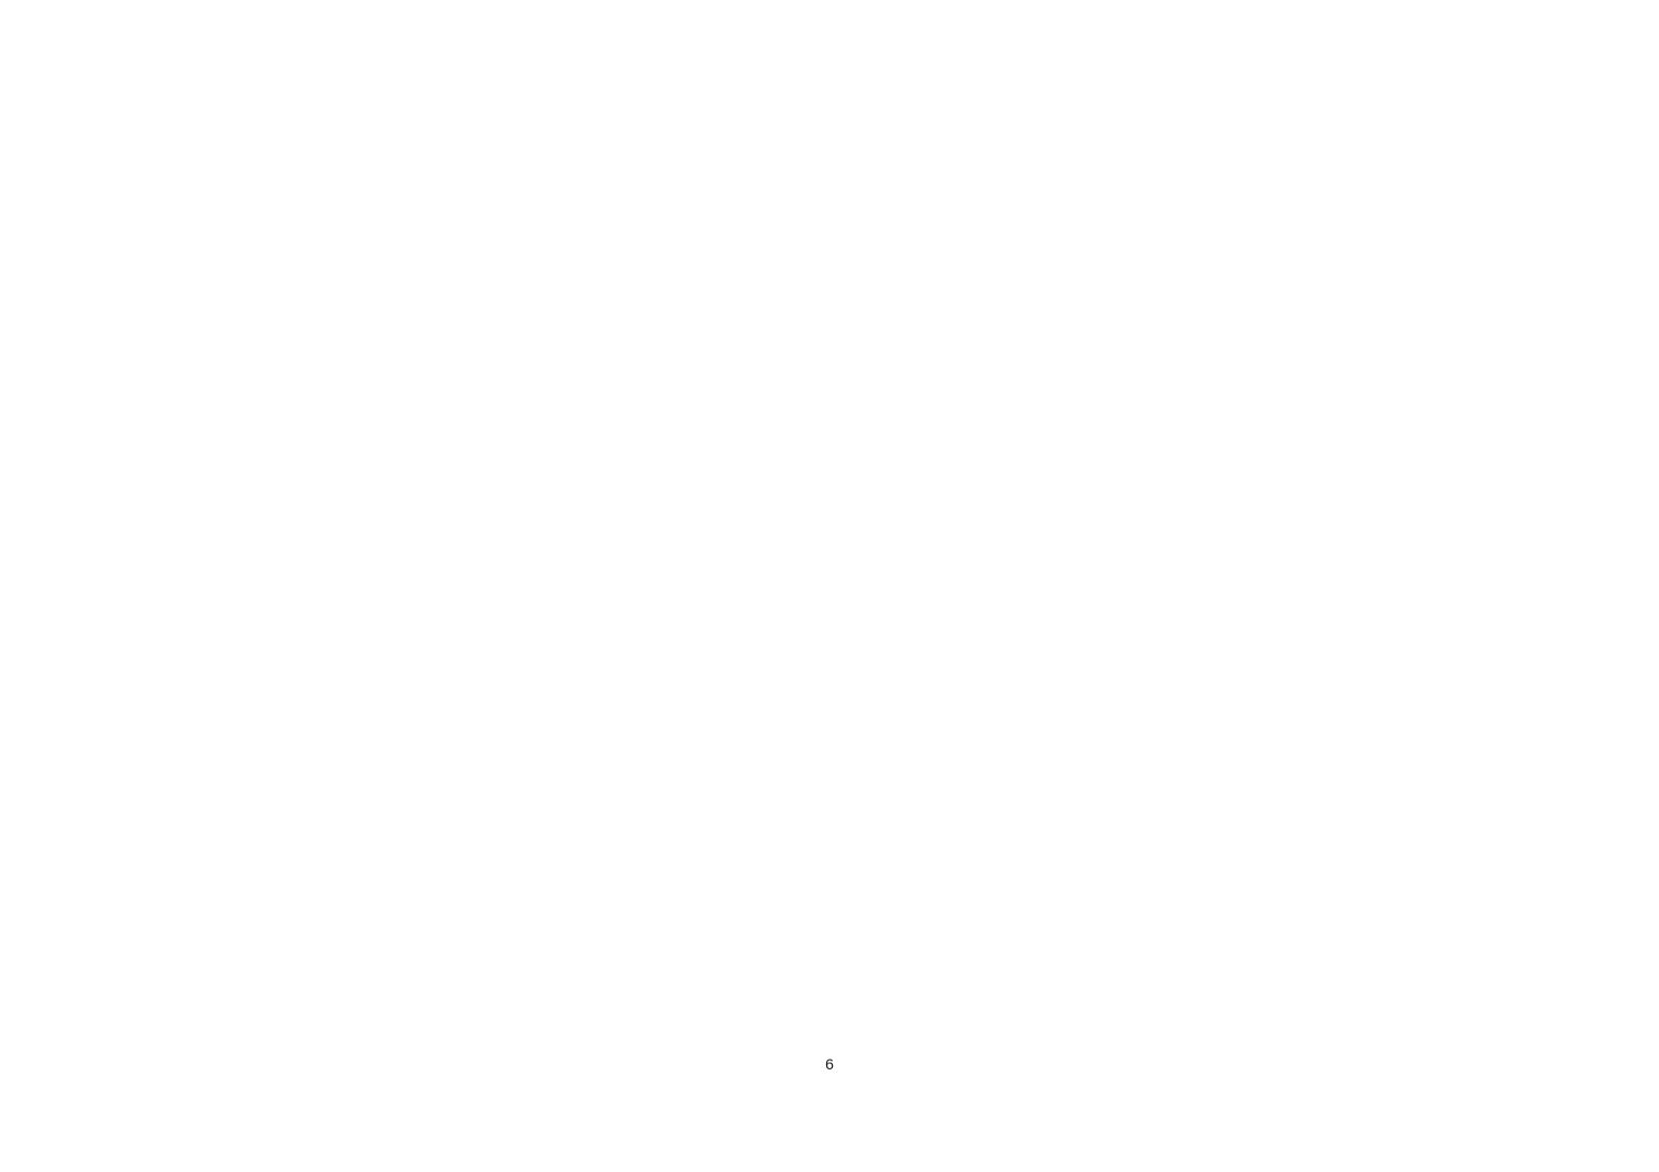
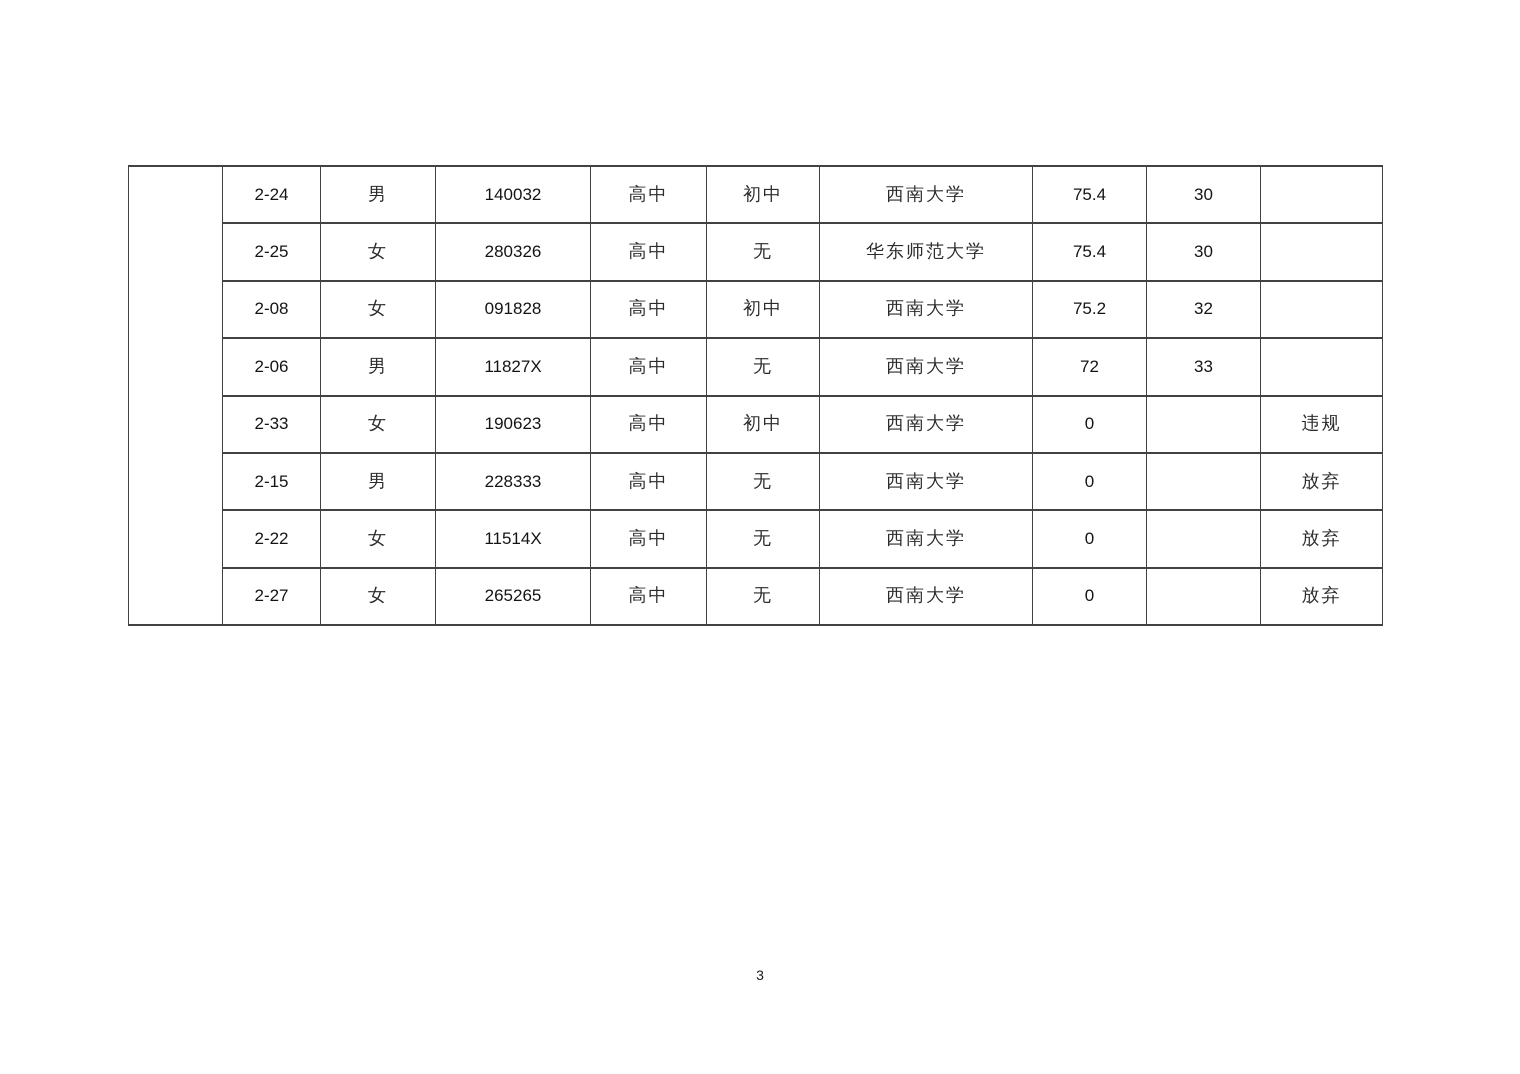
+ 	2-24	男	140032	高中	初中	西南大学	75.4	30
+ 2-25	女	280326	高中	无	华东师范大学	75.4	30
+ 2-08	女	091828	高中	初中	西南大学	75.2	32
+ 2-06	男	11827X	高中	无	西南大学	72	33
+ 2-33	女	190623	高中	初中	西南大学	0		违规
+ 2-15	男	228333	高中	无	西南大学	0		放弃
+ 2-22	女	11514X	高中	无	西南大学	0		放弃
+ 2-27	女	265265	高中	无	西南大学	0		放弃
- 6
+ 3
